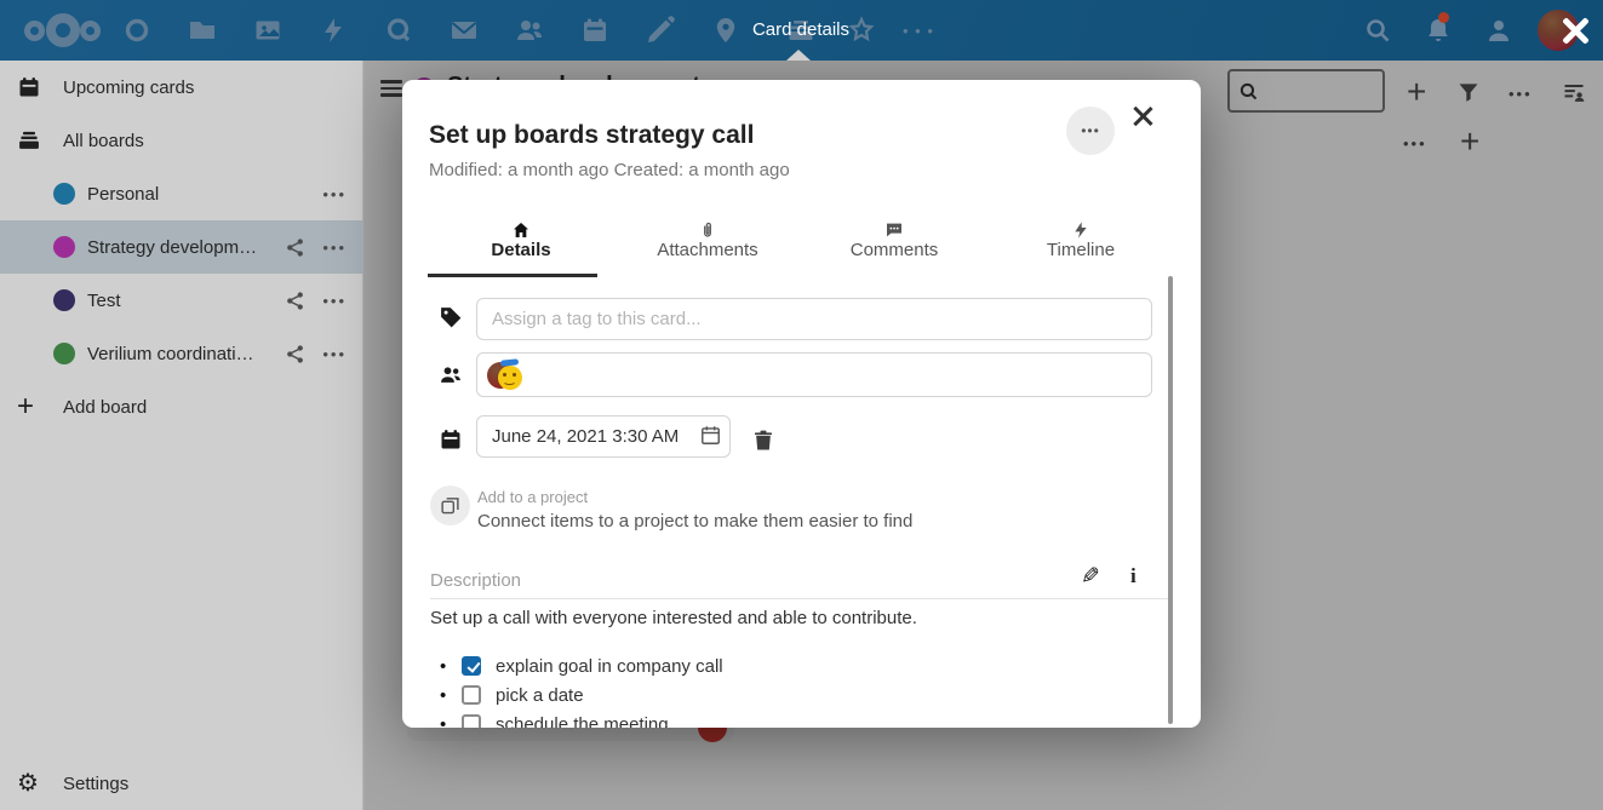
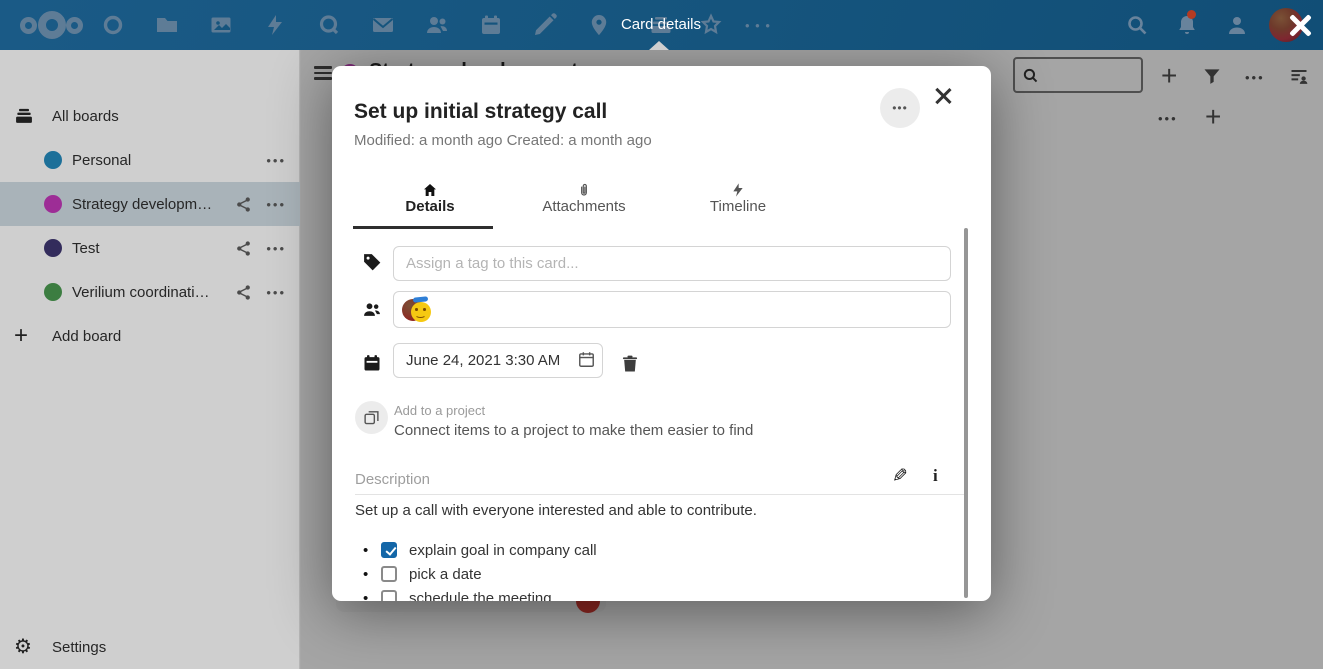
  Card details
- Upcoming cards
  All boards
  Personal
  Strategy developm…
  Test
  Verilium coordinati…
  Add board
  Settings
- Set up boards strategy call
+ Set up initial strategy call
  Modified: a month ago Created: a month ago
  Details
  Attachments
- Comments
  Timeline
  Assign a tag to this card...
  June 24, 2021 3:30 AM
  Add to a project
  Connect items to a project to make them easier to find
  Description
  Set up a call with everyone interested and able to contribute.
  explain goal in company call
  pick a date
  schedule the meeting
